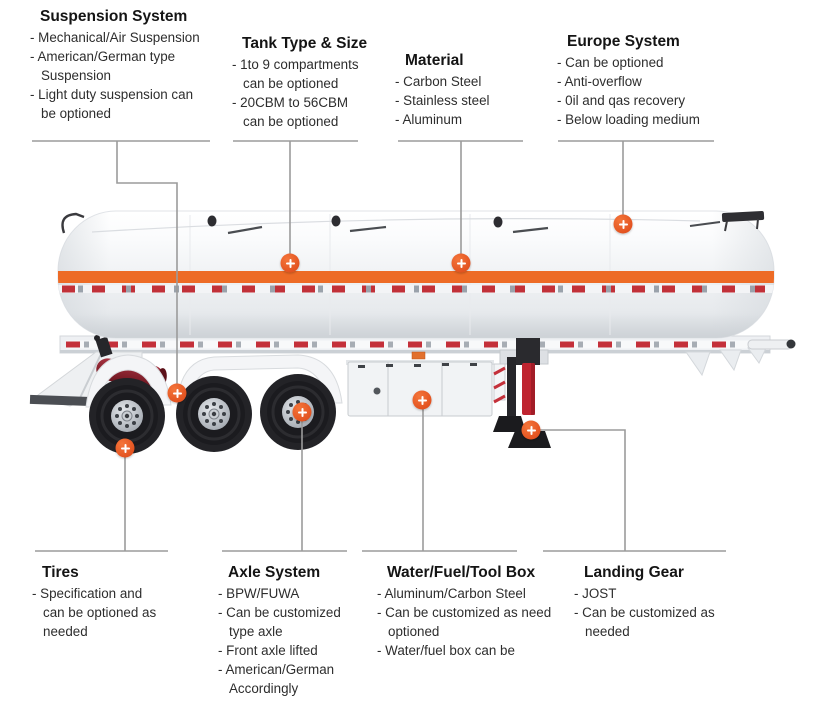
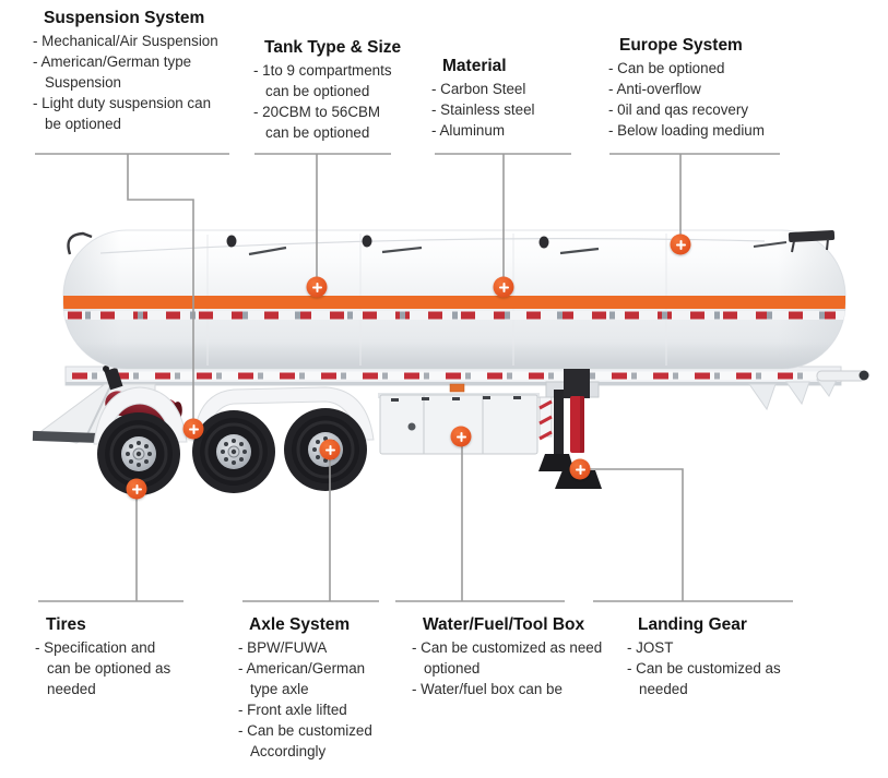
  Suspension System
  - Mechanical/Air Suspension
  - American/German type
  Suspension
  - Light duty suspension can
  be optioned
  Tank Type & Size
  - 1to 9 compartments
  can be optioned
  - 20CBM to 56CBM
  can be optioned
  Material
  - Carbon Steel
  - Stainless steel
  - Aluminum
  Europe System
  - Can be optioned
  - Anti-overflow
  - 0il and qas recovery
  - Below loading medium
  Tires
  - Specification and
  can be optioned as
  needed
  Axle System
  - BPW/FUWA
- - Can be customized
+ - American/German
  type axle
  - Front axle lifted
- - American/German
+ - Can be customized
  Accordingly
  Water/Fuel/Tool Box
- - Aluminum/Carbon Steel
  - Can be customized as need
  optioned
  - Water/fuel box can be
  Landing Gear
  - JOST
  - Can be customized as
  needed
